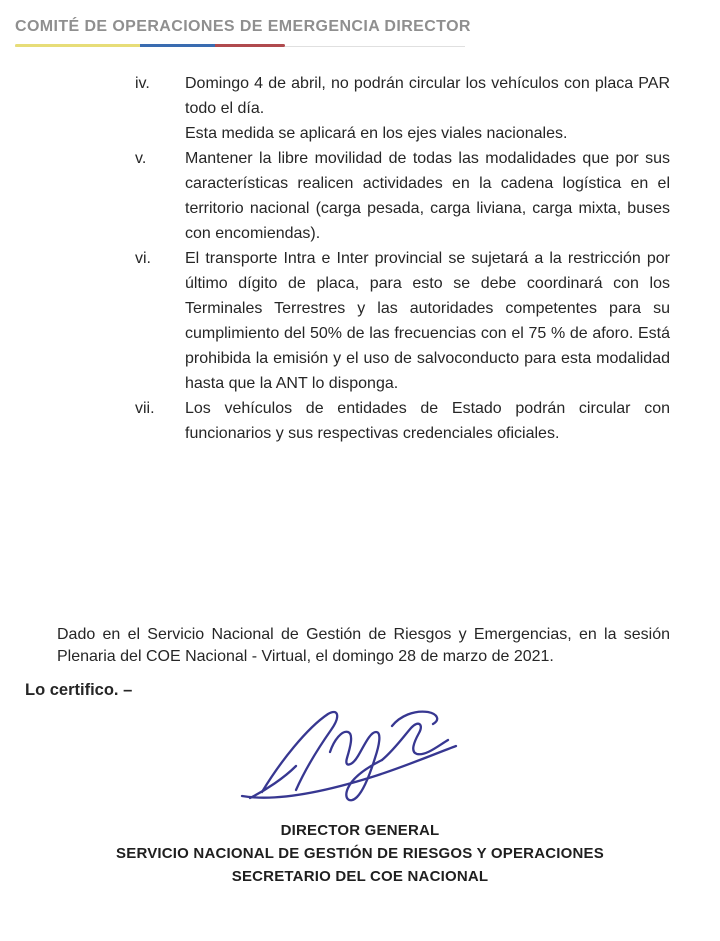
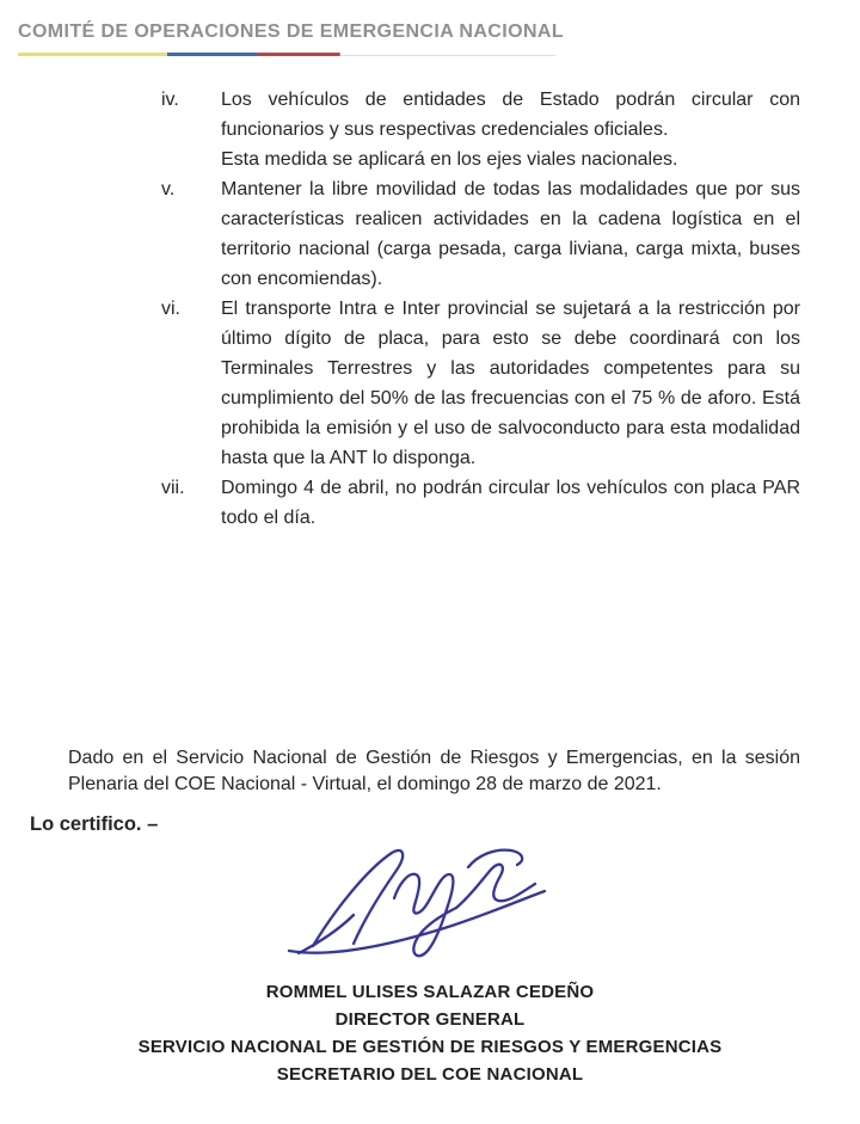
- COMITÉ DE OPERACIONES DE EMERGENCIA DIRECTOR
+ COMITÉ DE OPERACIONES DE EMERGENCIA NACIONAL
  iv.
- Domingo 4 de abril, no podrán circular los vehículos con placa PAR todo el día.
+ Los vehículos de entidades de Estado podrán circular con funcionarios y sus respectivas credenciales oficiales.
  Esta medida se aplicará en los ejes viales nacionales.
  v.
  Mantener la libre movilidad de todas las modalidades que por sus características realicen actividades en la cadena logística en el territorio nacional (carga pesada, carga liviana, carga mixta, buses con encomiendas).
  vi.
  El transporte Intra e Inter provincial se sujetará a la restricción por último dígito de placa, para esto se debe coordinará con los Terminales Terrestres y las autoridades competentes para su cumplimiento del 50% de las frecuencias con el 75 % de aforo. Está prohibida la emisión y el uso de salvoconducto para esta modalidad hasta que la ANT lo disponga.
  vii.
- Los vehículos de entidades de Estado podrán circular con funcionarios y sus respectivas credenciales oficiales.
+ Domingo 4 de abril, no podrán circular los vehículos con placa PAR todo el día.
  Dado en el Servicio Nacional de Gestión de Riesgos y Emergencias, en la sesión Plenaria del COE Nacional - Virtual, el domingo 28 de marzo de 2021.
  Lo certifico. –
+ ROMMEL ULISES SALAZAR CEDEÑO
  DIRECTOR GENERAL
- SERVICIO NACIONAL DE GESTIÓN DE RIESGOS Y OPERACIONES
+ SERVICIO NACIONAL DE GESTIÓN DE RIESGOS Y EMERGENCIAS
  SECRETARIO DEL COE NACIONAL
